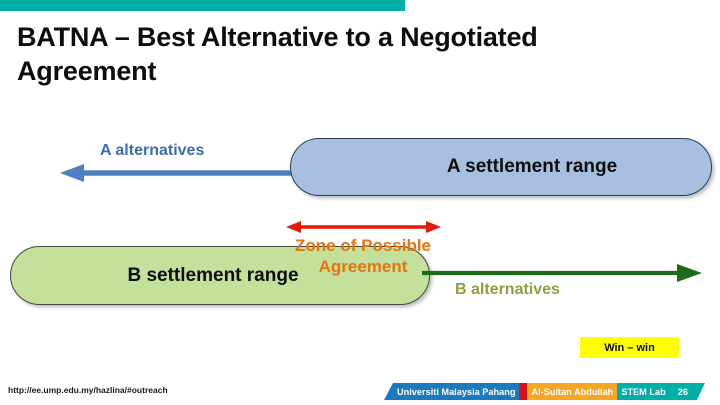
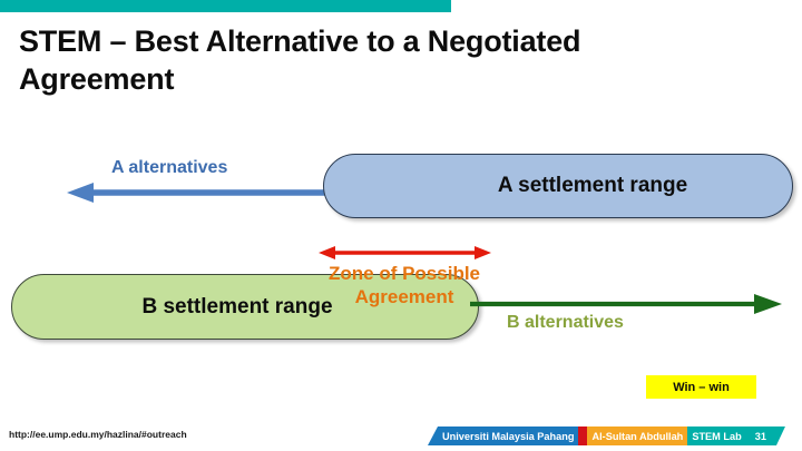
- BATNA – Best Alternative to a Negotiated Agreement
+ STEM – Best Alternative to a Negotiated Agreement
  A alternatives
  A settlement range
  B settlement range
  Zone of Possible
  Agreement
  B alternatives
  Win – win
  http://ee.ump.edu.my/hazlina/#outreach
  Universiti Malaysia Pahang
  Al-Sultan Abdullah
  STEM Lab
- 26
+ 31
